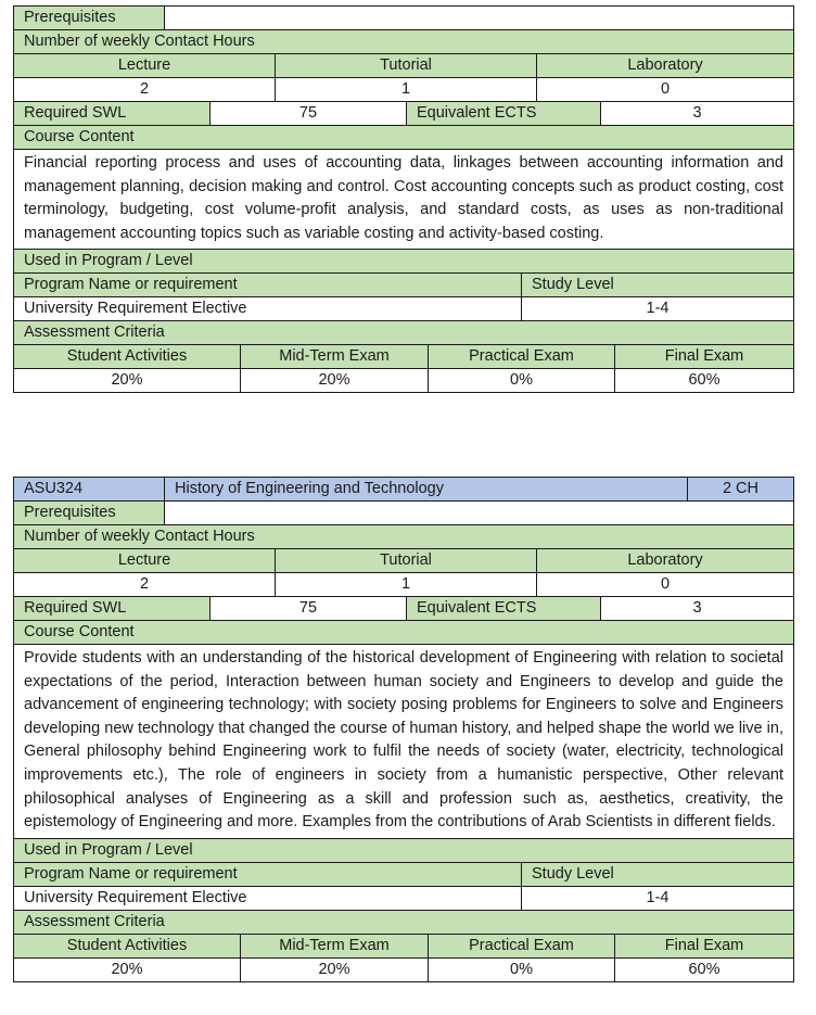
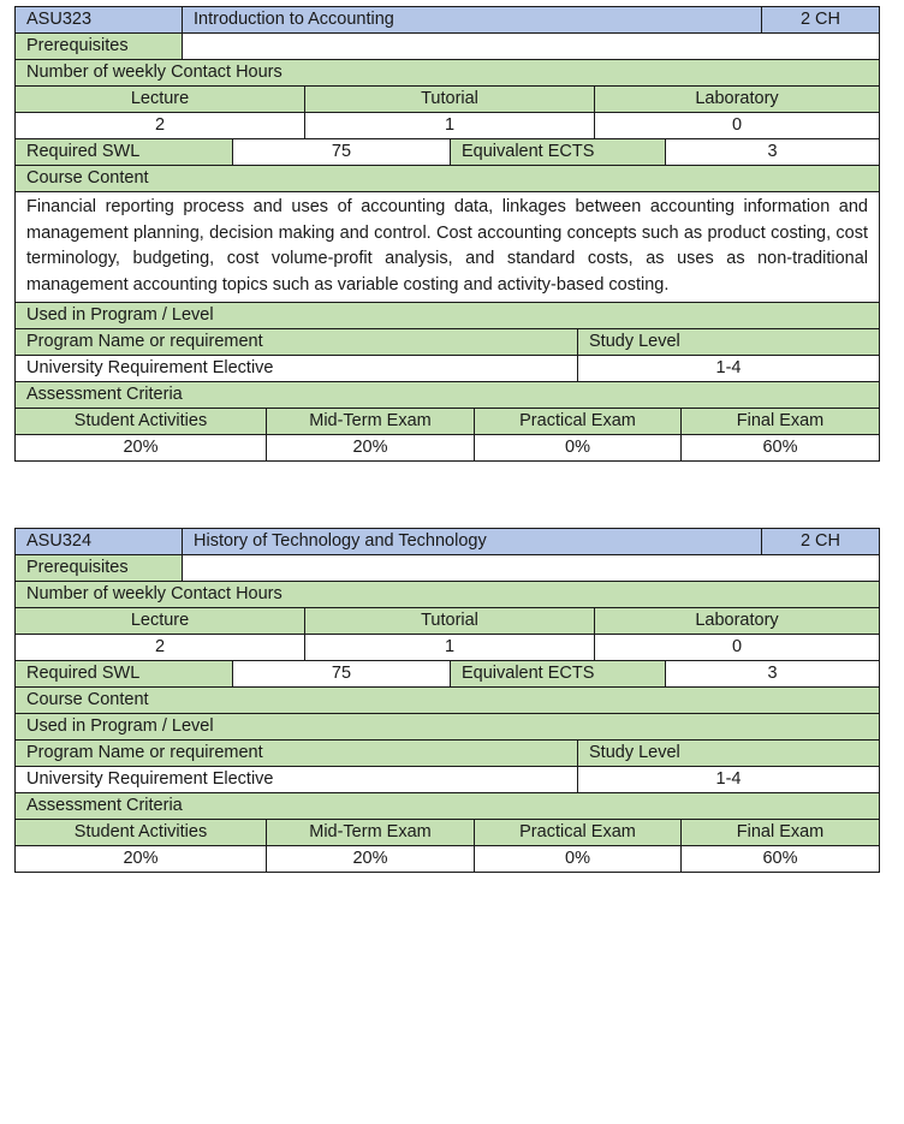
+ ASU323	Introduction to Accounting	2 CH
  Prerequisites
  Number of weekly Contact Hours
  Lecture	Tutorial	Laboratory
  2	1	0
  Required SWL	75	Equivalent ECTS	3
  Course Content
  Financial reporting process and uses of accounting data, linkages between accounting information and management planning, decision making and control. Cost accounting concepts such as product costing, cost terminology, budgeting, cost volume-profit analysis, and standard costs, as uses as non-traditional management accounting topics such as variable costing and activity-based costing.
  Used in Program / Level
  Program Name or requirement	Study Level
  University Requirement Elective	1-4
  Assessment Criteria
  Student Activities	Mid-Term Exam	Practical Exam	Final Exam
  20%	20%	0%	60%
- ASU324	History of Engineering and Technology	2 CH
+ ASU324	History of Technology and Technology	2 CH
  Prerequisites
  Number of weekly Contact Hours
  Lecture	Tutorial	Laboratory
  2	1	0
  Required SWL	75	Equivalent ECTS	3
  Course Content
- Provide students with an understanding of the historical development of Engineering with relation to societal expectations of the period, Interaction between human society and Engineers to develop and guide the advancement of engineering technology; with society posing problems for Engineers to solve and Engineers developing new technology that changed the course of human history, and helped shape the world we live in, General philosophy behind Engineering work to fulfil the needs of society (water, electricity, technological improvements etc.), The role of engineers in society from a humanistic perspective, Other relevant philosophical analyses of Engineering as a skill and profession such as, aesthetics, creativity, the epistemology of Engineering and more. Examples from the contributions of Arab Scientists in different fields.
  Used in Program / Level
  Program Name or requirement	Study Level
  University Requirement Elective	1-4
  Assessment Criteria
  Student Activities	Mid-Term Exam	Practical Exam	Final Exam
  20%	20%	0%	60%
